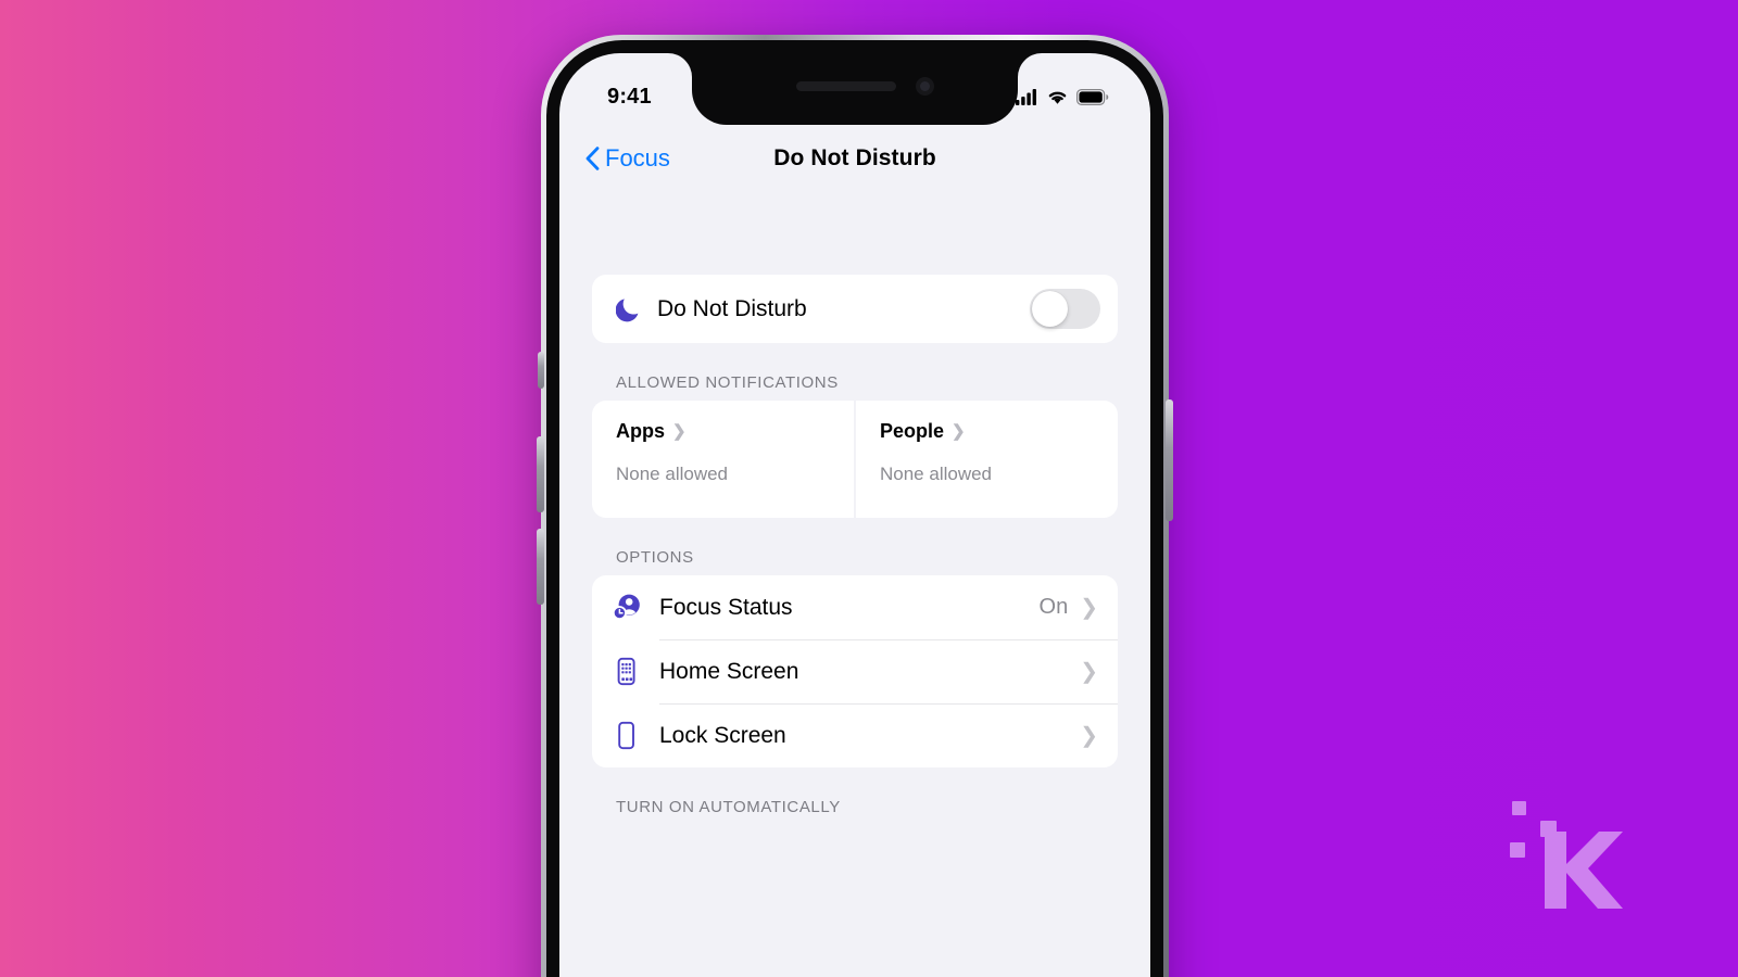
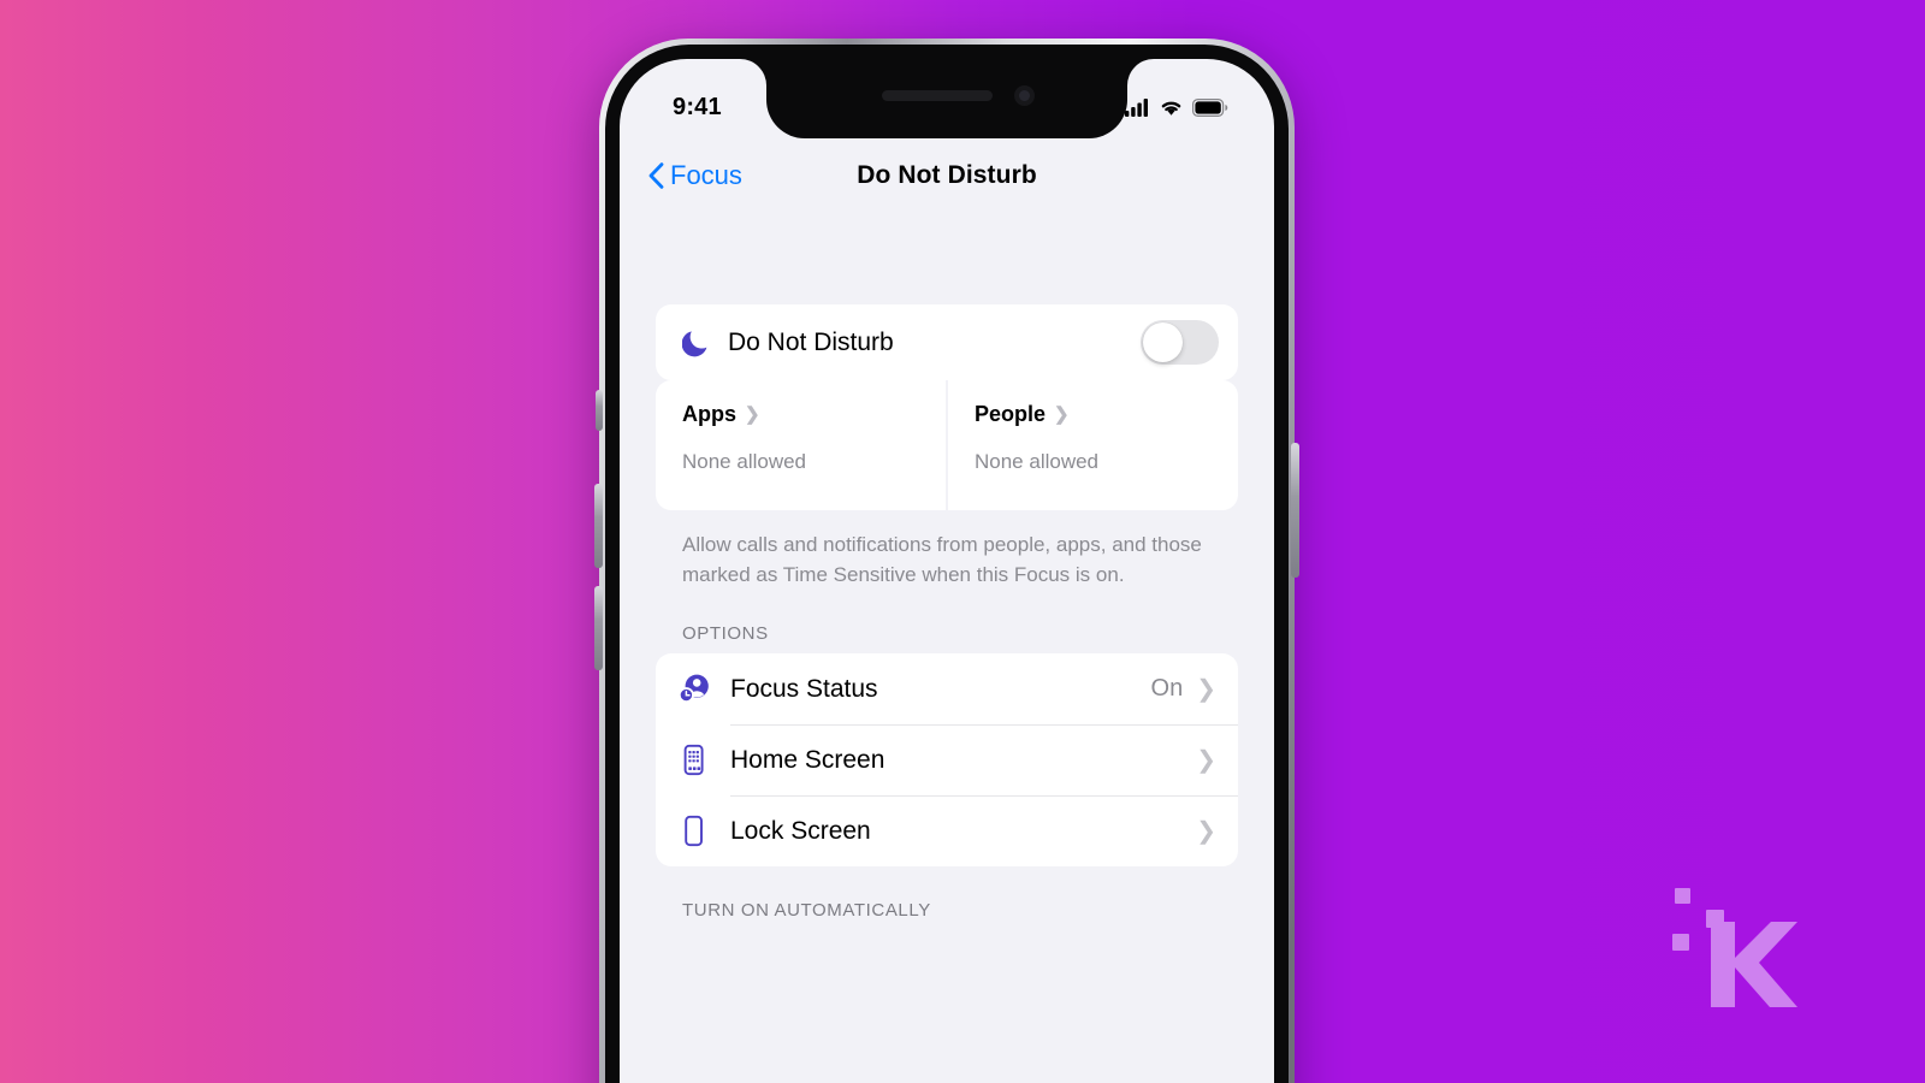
  9:41
  Focus
  Do Not Disturb
  Do Not Disturb
- ALLOWED NOTIFICATIONS
  Apps
  ❯
  None allowed
  People
  ❯
  None allowed
+ Allow calls and notifications from people, apps, and those marked as Time Sensitive when this Focus is on.
  OPTIONS
  Focus Status
  On
  ❯
  Home Screen
  ❯
  Lock Screen
  ❯
  TURN ON AUTOMATICALLY
